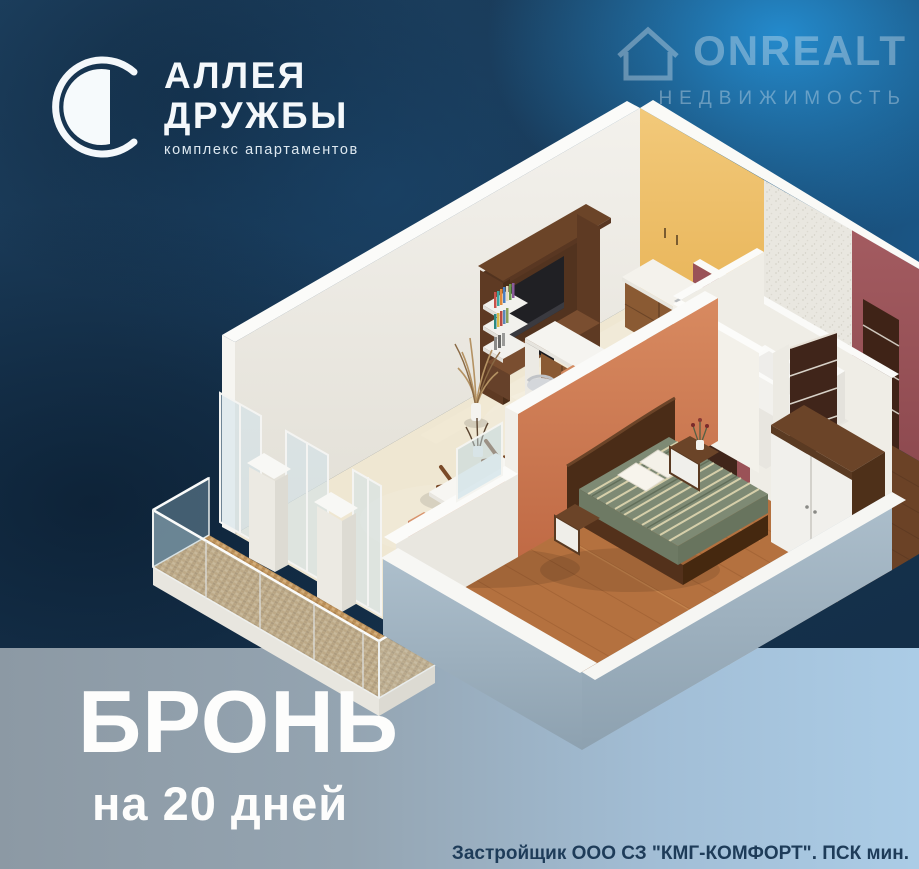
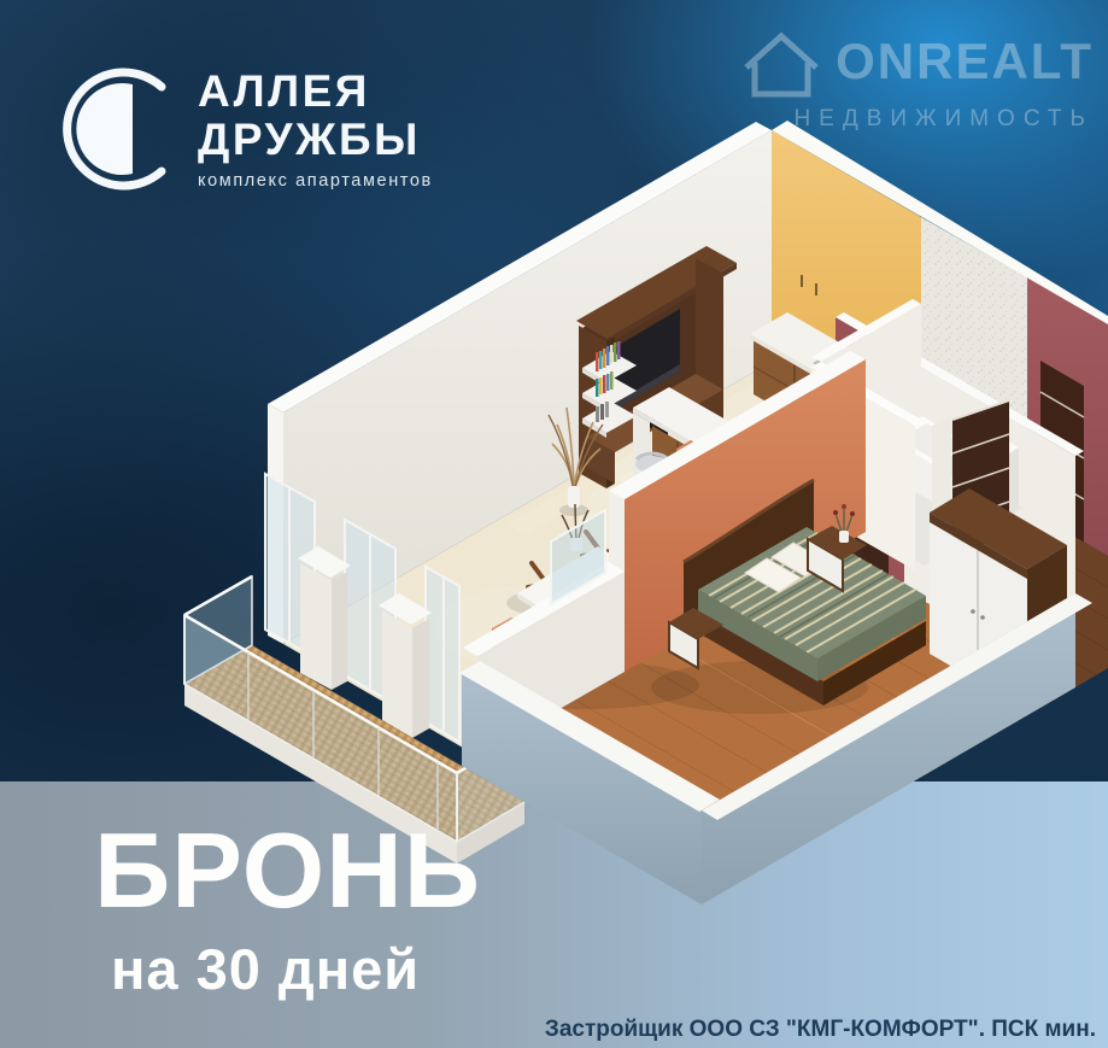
  АЛЛЕЯ
  ДРУЖБЫ
  комплекс апартаментов
  ONREALT
  НЕДВИЖИМОСТЬ
  БРОНЬ
- на 20 дней
+ на 30 дней
  Застройщик ООО СЗ "КМГ-КОМФОРТ". ПСК мин.
